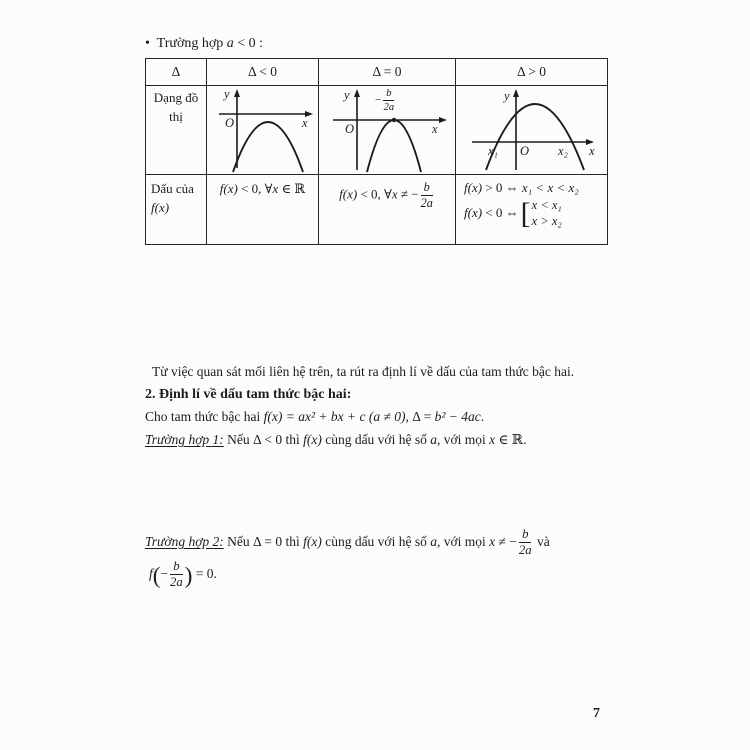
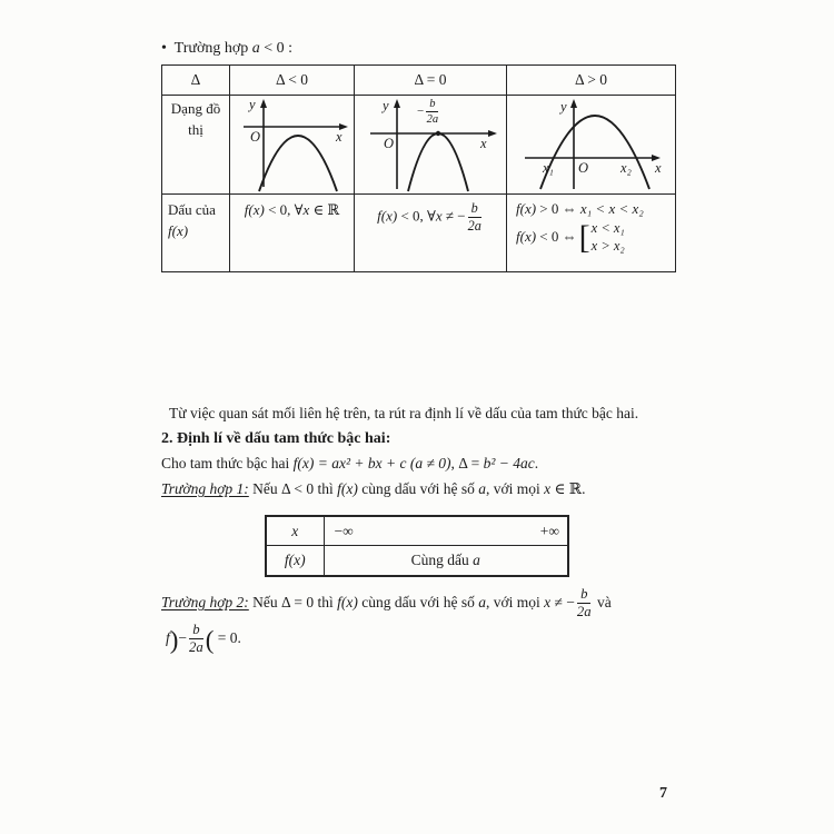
  • Trường hợp a < 0 :
  Δ	Δ < 0	Δ = 0	Δ > 0
  Dạng đồ thị	y O x	y O x −b2a	y x₁ O x₂ x
  Dấu của f(x)	f(x) < 0, ∀x ∈ ℝ	f(x) < 0, ∀x ≠ − b2a	f(x) > 0 ⇔ x₁ < x < x₂ f(x) < 0 ⇔ [ x < x₁ x > x₂
  Từ việc quan sát mối liên hệ trên, ta rút ra định lí về dấu của tam thức bậc hai.
  2. Định lí về dấu tam thức bậc hai:
  Cho tam thức bậc hai f(x) = ax² + bx + c (a ≠ 0), Δ = b² − 4ac.
  Trường hợp 1: Nếu Δ < 0 thì f(x) cùng dấu với hệ số a, với mọi x ∈ ℝ.
+ x	−∞ +∞
+ f(x)	Cùng dấu a
  Trường hợp 2: Nếu Δ = 0 thì f(x) cùng dấu với hệ số a, với mọi x ≠ −
  b
  2a
  và
- f(−
+ f)−
  b
  2a
- ) = 0.
+ ( = 0.
  7
